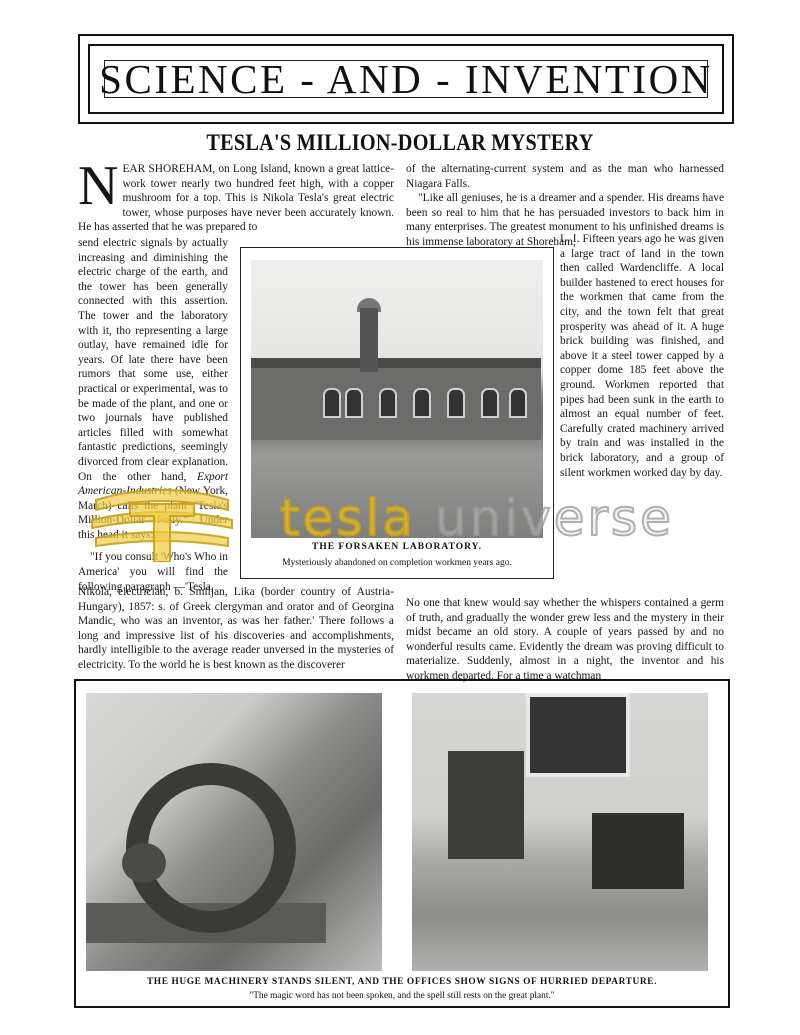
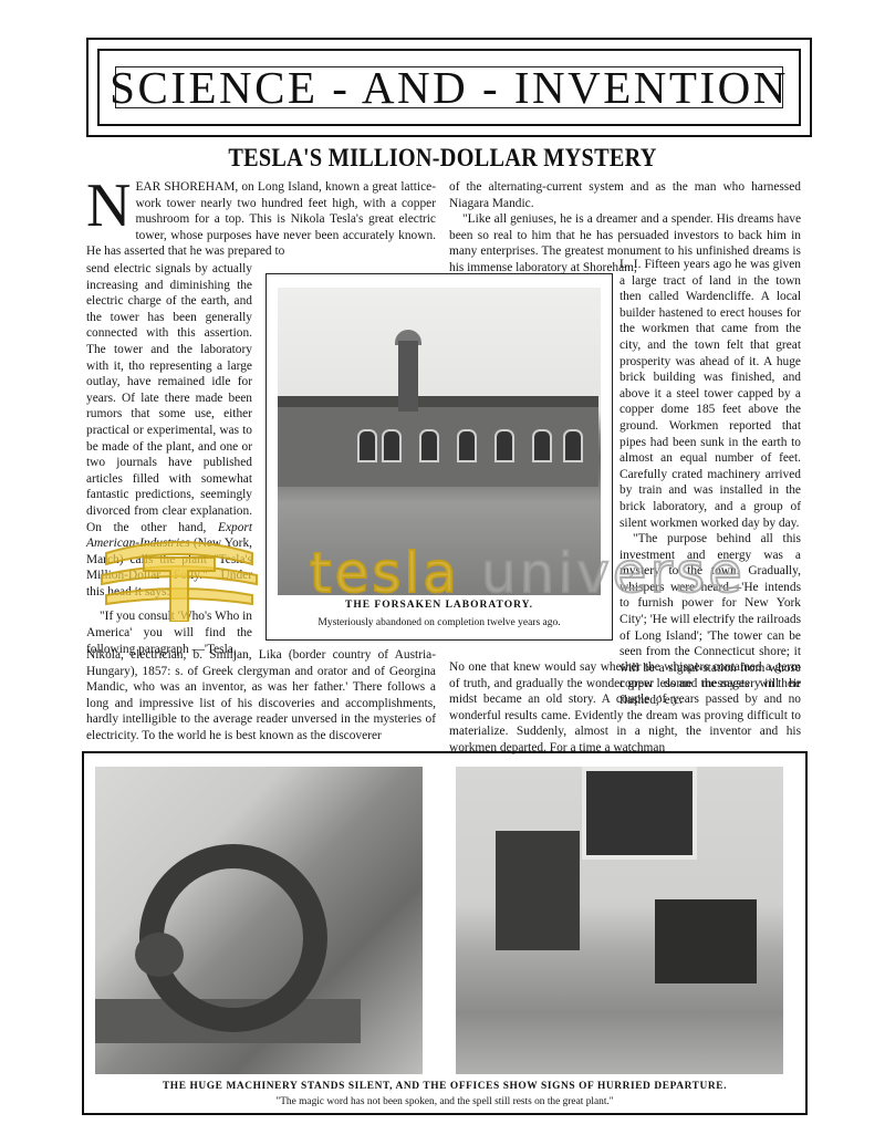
  SCIENCE - AND - INVENTION
  TESLA'S MILLION-DOLLAR MYSTERY
  N
  EAR SHOREHAM, on Long Island, known a great lattice-work tower nearly two hundred feet high, with a copper mushroom for a top. This is Nikola Tesla's great electric tower, whose purposes have never been accurately known. He has asserted that he was prepared to
- send electric signals by actually increasing and diminishing the electric charge of the earth, and the tower has been generally connected with this assertion. The tower and the laboratory with it, tho representing a large outlay, have remained idle for years. Of late there have been rumors that some use, either practical or experimental, was to be made of the plant, and one or two journals have published articles filled with somewhat fantastic predictions, seemingly divorced from clear explanation. On the other hand, Export American-Industries (New York, March) calls the plant "Tesla's Million-Dollar Folly." Under this head it says:
+ send electric signals by actually increasing and diminishing the electric charge of the earth, and the tower has been generally connected with this assertion. The tower and the laboratory with it, tho representing a large outlay, have remained idle for years. Of late there made been rumors that some use, either practical or experimental, was to be made of the plant, and one or two journals have published articles filled with somewhat fantastic predictions, seemingly divorced from clear explanation. On the other hand, Export American-Industries (New York, March) calls the plant "Tesla's Million-Dollar Folly." Under this head it says:
  "If you consult 'Who's Who in America' you will find the following paragraph —'Tesla,
  Nikola, electrician, b. Smiljan, Lika (border country of Austria-Hungary), 1857: s. of Greek clergyman and orator and of Georgina Mandic, who was an inventor, as was her father.' There follows a long and impressive list of his discoveries and accomplishments, hardly intelligible to the average reader unversed in the mysteries of electricity. To the world he is best known as the discoverer
- of the alternating-current system and as the man who harnessed Niagara Falls.
+ of the alternating-current system and as the man who harnessed Niagara Mandic.
  "Like all geniuses, he is a dreamer and a spender. His dreams have been so real to him that he has persuaded investors to back him in many enterprises. The greatest monument to his unfinished dreams is his immense laboratory at Shoreham,
  L. I. Fifteen years ago he was given a large tract of land in the town then called Wardencliffe. A local builder hastened to erect houses for the workmen that came from the city, and the town felt that great prosperity was ahead of it. A huge brick building was finished, and above it a steel tower capped by a copper dome 185 feet above the ground. Workmen reported that pipes had been sunk in the earth to almost an equal number of feet. Carefully crated machinery arrived by train and was installed in the brick laboratory, and a group of silent workmen worked day by day.
+ "The purpose behind all this investment and energy was a mystery to the town. Gradually, whispers were heard—'He intends to furnish power for New York City'; 'He will electrify the railroads of Long Island'; 'The tower can be seen from the Connecticut shore; it will be a signal-station from whose copper dome messages will be flashed,' etc.
  No one that knew would say whether the whispers contained a germ of truth, and gradually the wonder grew less and the mystery in their midst became an old story. A couple of years passed by and no wonderful results came. Evidently the dream was proving difficult to materialize. Suddenly, almost in a night, the inventor and his workmen departed. For a time a watchman
  THE FORSAKEN LABORATORY.
- Mysteriously abandoned on completion workmen years ago.
+ Mysteriously abandoned on completion twelve years ago.
  THE HUGE MACHINERY STANDS SILENT, AND THE OFFICES SHOW SIGNS OF HURRIED DEPARTURE.
  "The magic word has not been spoken, and the spell still rests on the great plant."
  tesla universe
